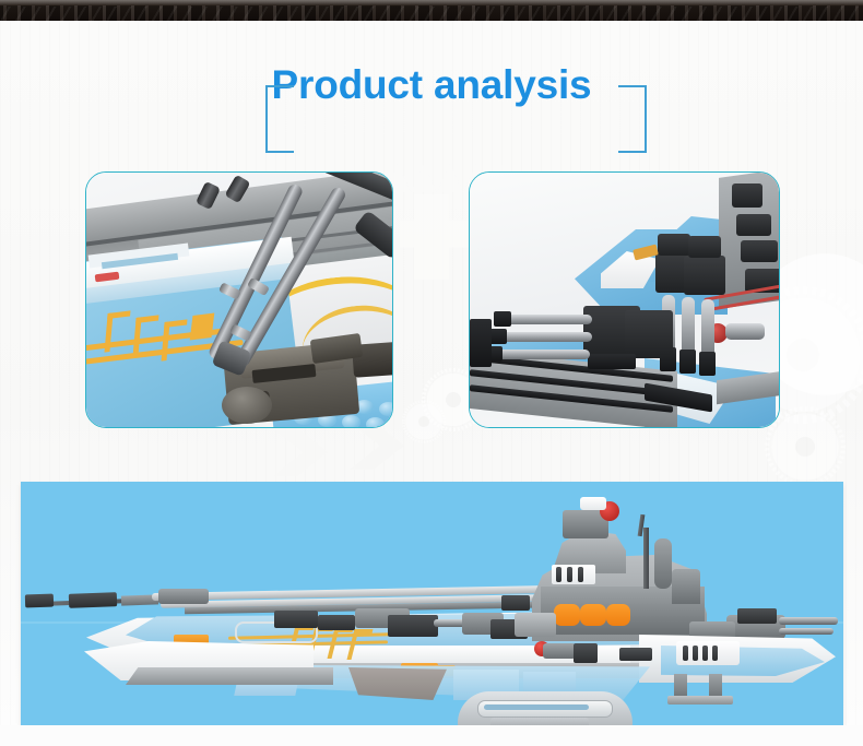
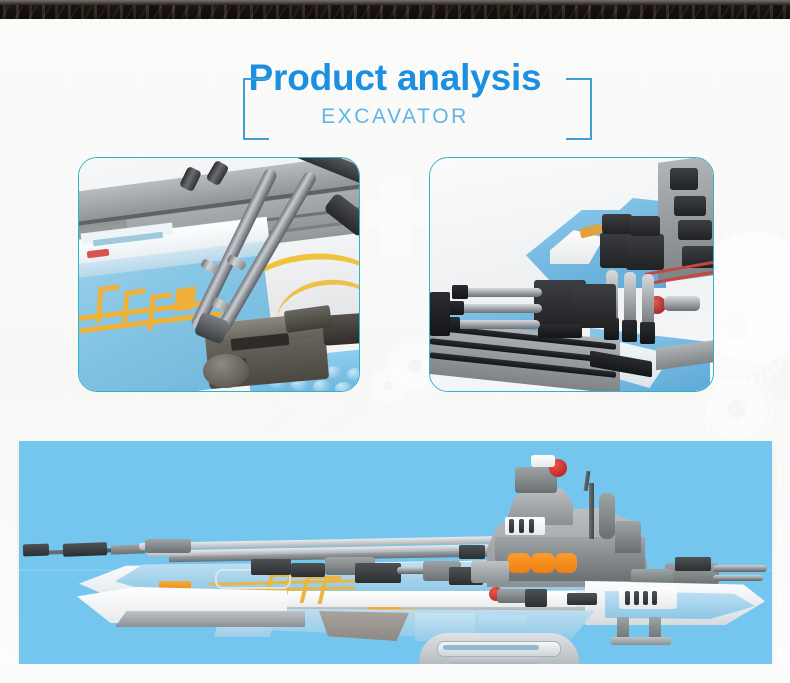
  roduct analysis
+ EXCAVATOR
